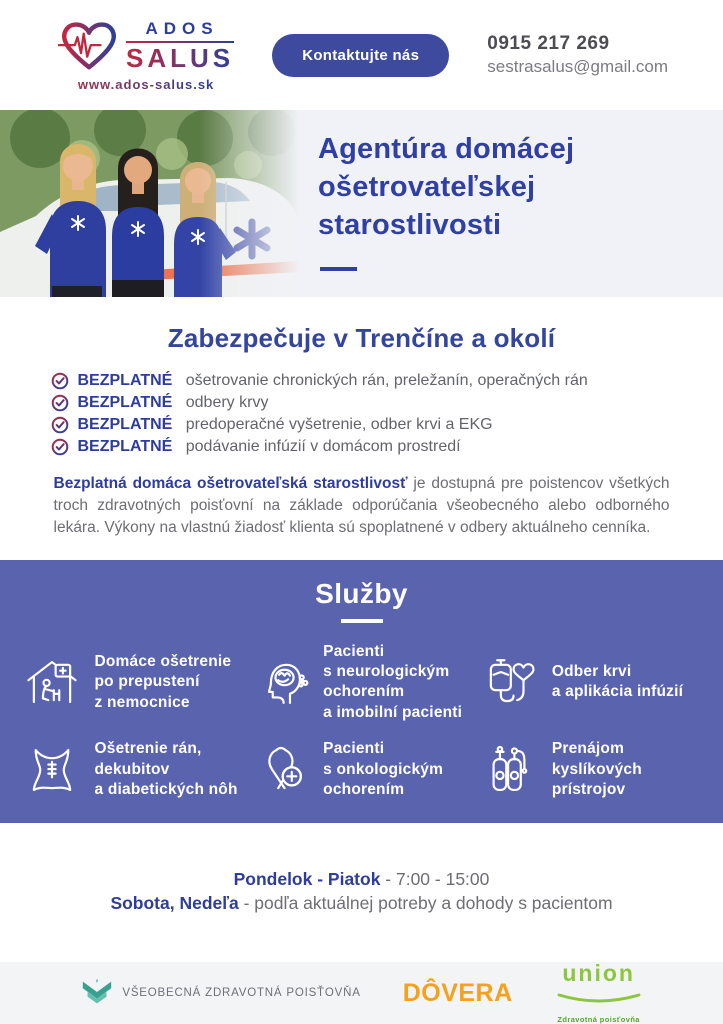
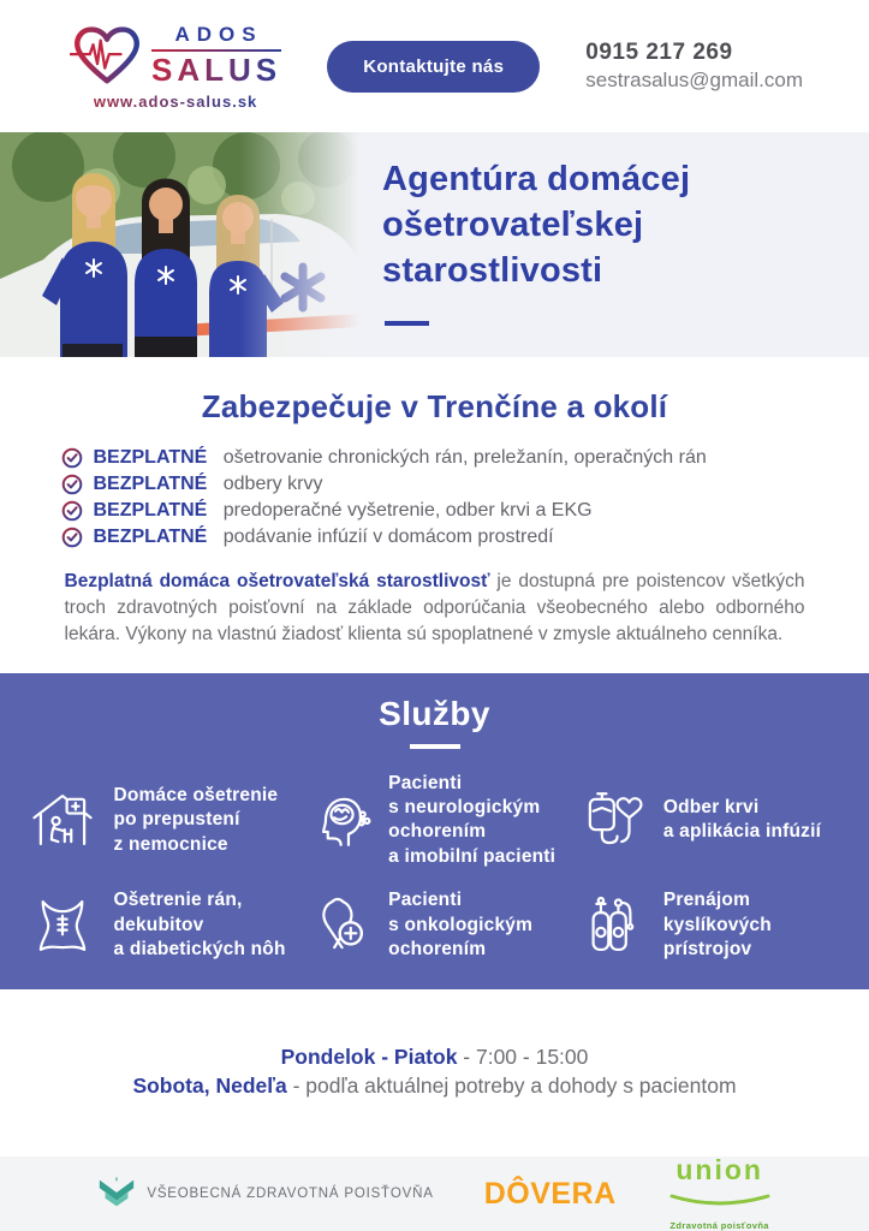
  ADOS
  SALUS
  www.ados-salus.sk
  Kontaktujte nás
  0915 217 269
  sestrasalus@gmail.com
  Agentúra domácej
  ošetrovateľskej
  starostlivosti
  Zabezpečuje v Trenčíne a okolí
  BEZPLATNÉ
  ošetrovanie chronických rán, preležanín, operačných rán
  BEZPLATNÉ
  odbery krvy
  BEZPLATNÉ
  predoperačné vyšetrenie, odber krvi a EKG
  BEZPLATNÉ
  podávanie infúzií v domácom prostredí
- Bezplatná domáca ošetrovateľská starostlivosť je dostupná pre poistencov všetkých troch zdravotných poisťovní na základe odporúčania všeobecného alebo odborného lekára. Výkony na vlastnú žiadosť klienta sú spoplatnené v odbery aktuálneho cenníka.
+ Bezplatná domáca ošetrovateľská starostlivosť je dostupná pre poistencov všetkých troch zdravotných poisťovní na základe odporúčania všeobecného alebo odborného lekára. Výkony na vlastnú žiadosť klienta sú spoplatnené v zmysle aktuálneho cenníka.
  Služby
  Domáce ošetrenie
  po prepustení
  z nemocnice
  Pacienti
  s neurologickým
  ochorením
  a imobilní pacienti
  Odber krvi
  a aplikácia infúzií
  Ošetrenie rán,
  dekubitov
  a diabetických nôh
  Pacienti
  s onkologickým
  ochorením
  Prenájom
  kyslíkových
  prístrojov
  Pondelok - Piatok - 7:00 - 15:00
  Sobota, Nedeľa - podľa aktuálnej potreby a dohody s pacientom
  VŠEOBECNÁ ZDRAVOTNÁ POISŤOVŇA
  DÔVERA
  union
  Zdravotná poisťovňa
